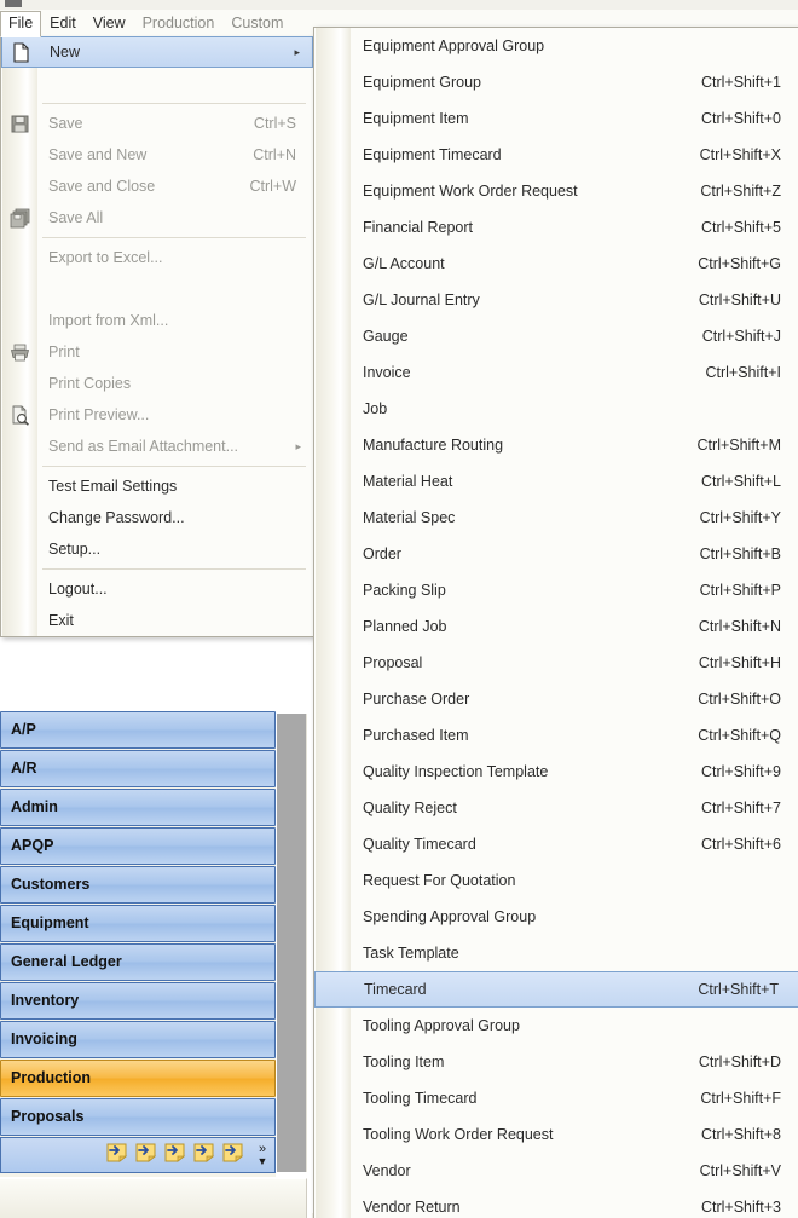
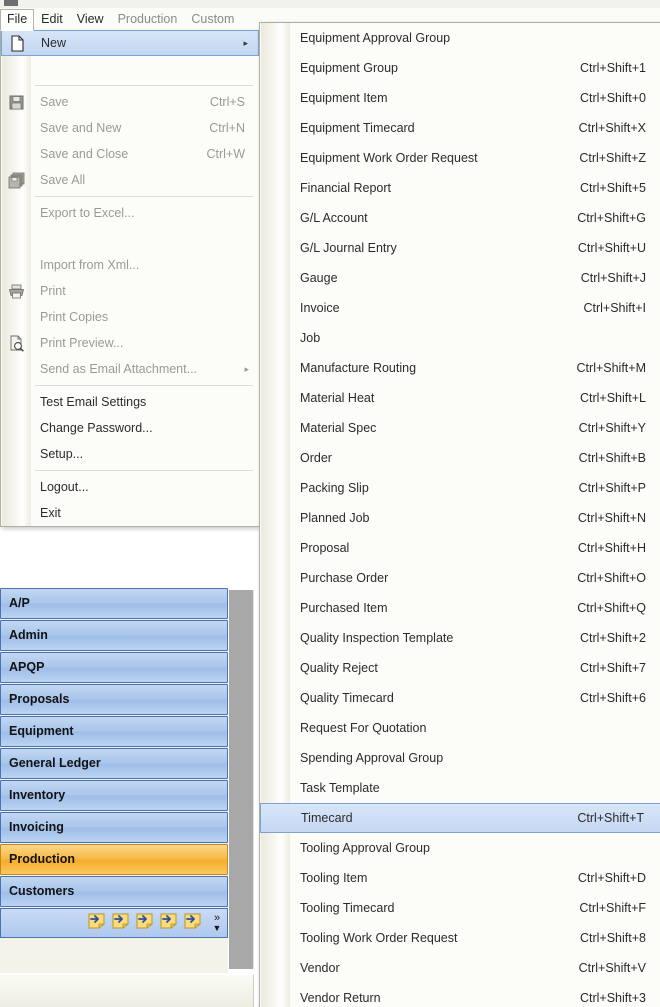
  File
  Edit
  View
  Production
  Custom
  New
  ▸
  Save
  Ctrl+S
  Save and New
  Ctrl+N
  Save and Close
  Ctrl+W
  Save All
  Export to Excel...
  Import from Xml...
  Print
  Print Copies
  Print Preview...
  Send as Email Attachment...
  ▸
  Test Email Settings
  Change Password...
  Setup...
  Logout...
  Exit
  Equipment Approval Group
  Equipment Group
  Ctrl+Shift+1
  Equipment Item
  Ctrl+Shift+0
  Equipment Timecard
  Ctrl+Shift+X
  Equipment Work Order Request
  Ctrl+Shift+Z
  Financial Report
  Ctrl+Shift+5
  G/L Account
  Ctrl+Shift+G
  G/L Journal Entry
  Ctrl+Shift+U
  Gauge
  Ctrl+Shift+J
  Invoice
  Ctrl+Shift+I
  Job
  Manufacture Routing
  Ctrl+Shift+M
  Material Heat
  Ctrl+Shift+L
  Material Spec
  Ctrl+Shift+Y
  Order
  Ctrl+Shift+B
  Packing Slip
  Ctrl+Shift+P
  Planned Job
  Ctrl+Shift+N
  Proposal
  Ctrl+Shift+H
  Purchase Order
  Ctrl+Shift+O
  Purchased Item
  Ctrl+Shift+Q
  Quality Inspection Template
- Ctrl+Shift+9
+ Ctrl+Shift+2
  Quality Reject
  Ctrl+Shift+7
  Quality Timecard
  Ctrl+Shift+6
  Request For Quotation
  Spending Approval Group
  Task Template
  Timecard
  Ctrl+Shift+T
  Tooling Approval Group
  Tooling Item
  Ctrl+Shift+D
  Tooling Timecard
  Ctrl+Shift+F
  Tooling Work Order Request
  Ctrl+Shift+8
  Vendor
  Ctrl+Shift+V
  Vendor Return
  Ctrl+Shift+3
  A/P
- A/R
  Admin
  APQP
- Customers
+ Proposals
  Equipment
  General Ledger
  Inventory
  Invoicing
  Production
- Proposals
+ Customers
  »
  ▼
